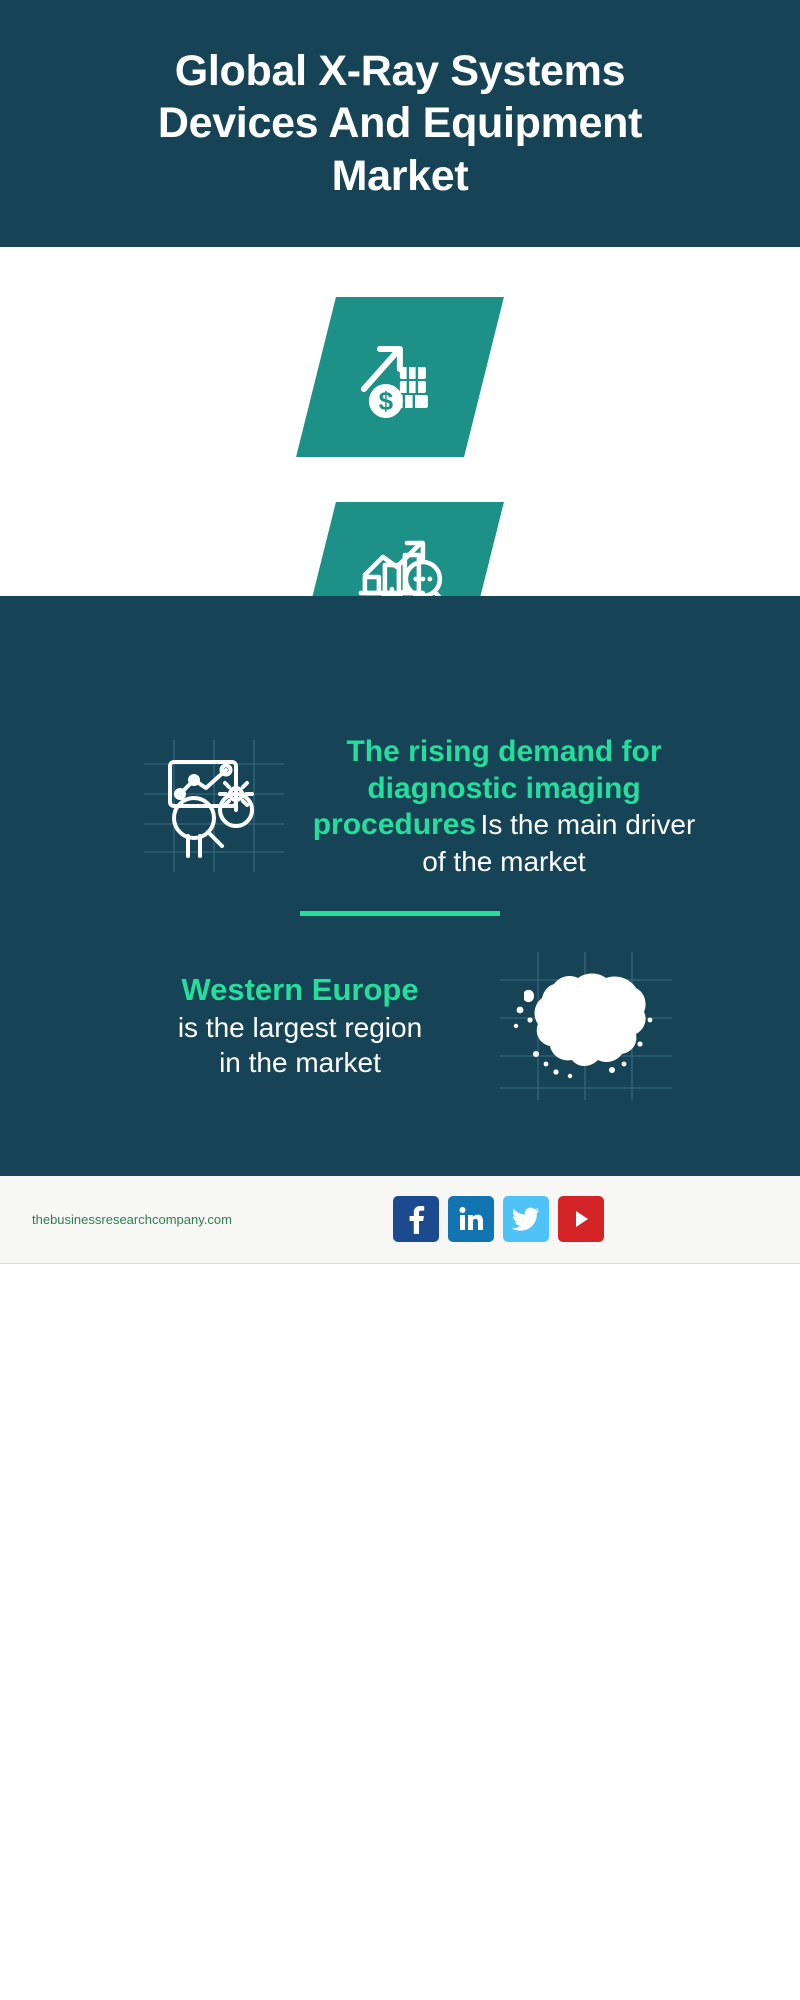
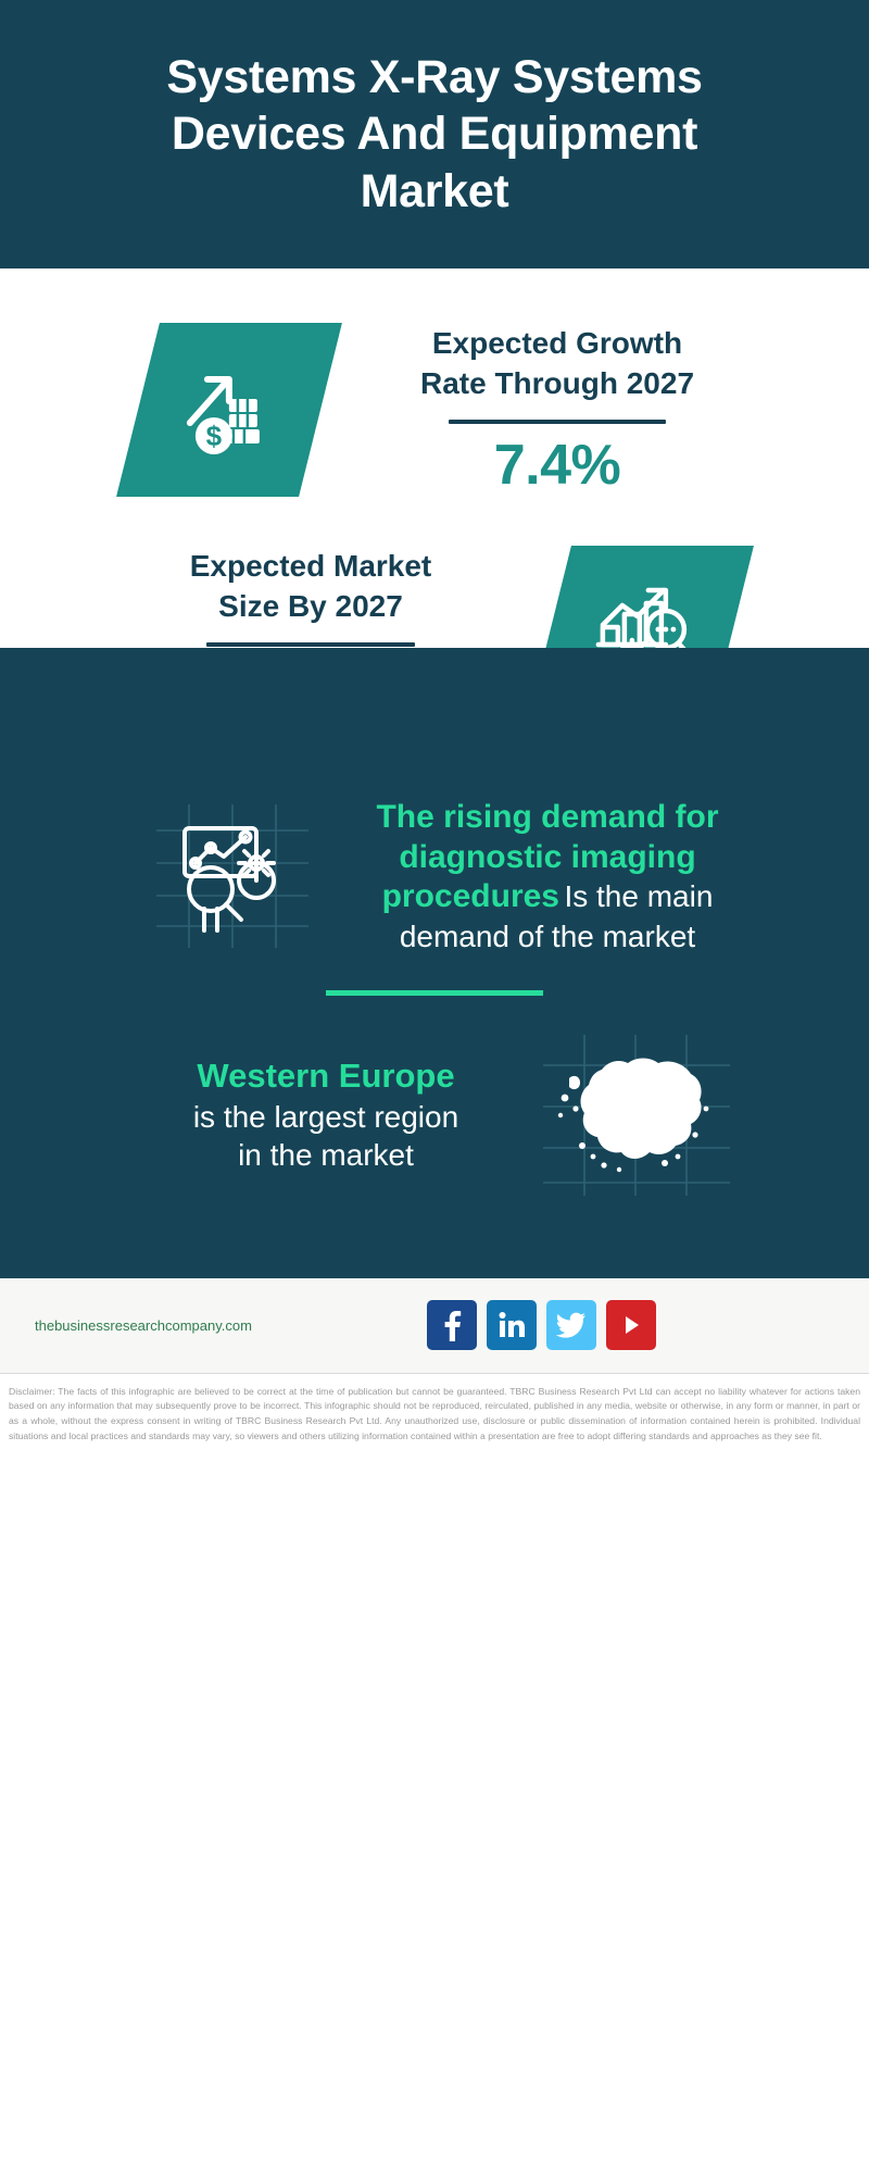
- Global X-Ray Systems Devices And Equipment Market
+ Systems X-Ray Systems Devices And Equipment Market
+ Expected Growth
+ Rate Through 2027
+ 7.4%
+ Expected Market
+ Size By 2027
- The rising demand for diagnostic imaging procedures Is the main driver of the market
+ The rising demand for diagnostic imaging procedures Is the main demand of the market
  Western Europe
  is the largest region
  in the market
  thebusinessresearchcompany.com
+ Disclaimer: The facts of this infographic are believed to be correct at the time of publication but cannot be guaranteed. TBRC Business Research Pvt Ltd can accept no liability whatever for actions taken based on any information that may subsequently prove to be incorrect. This infographic should not be reproduced, reirculated, published in any media, website or otherwise, in any form or manner, in part or as a whole, without the express consent in writing of TBRC Business Research Pvt Ltd. Any unauthorized use, disclosure or public dissemination of information contained herein is prohibited. Individual situations and local practices and standards may vary, so viewers and others utilizing information contained within a presentation are free to adopt differing standards and approaches as they see fit.
